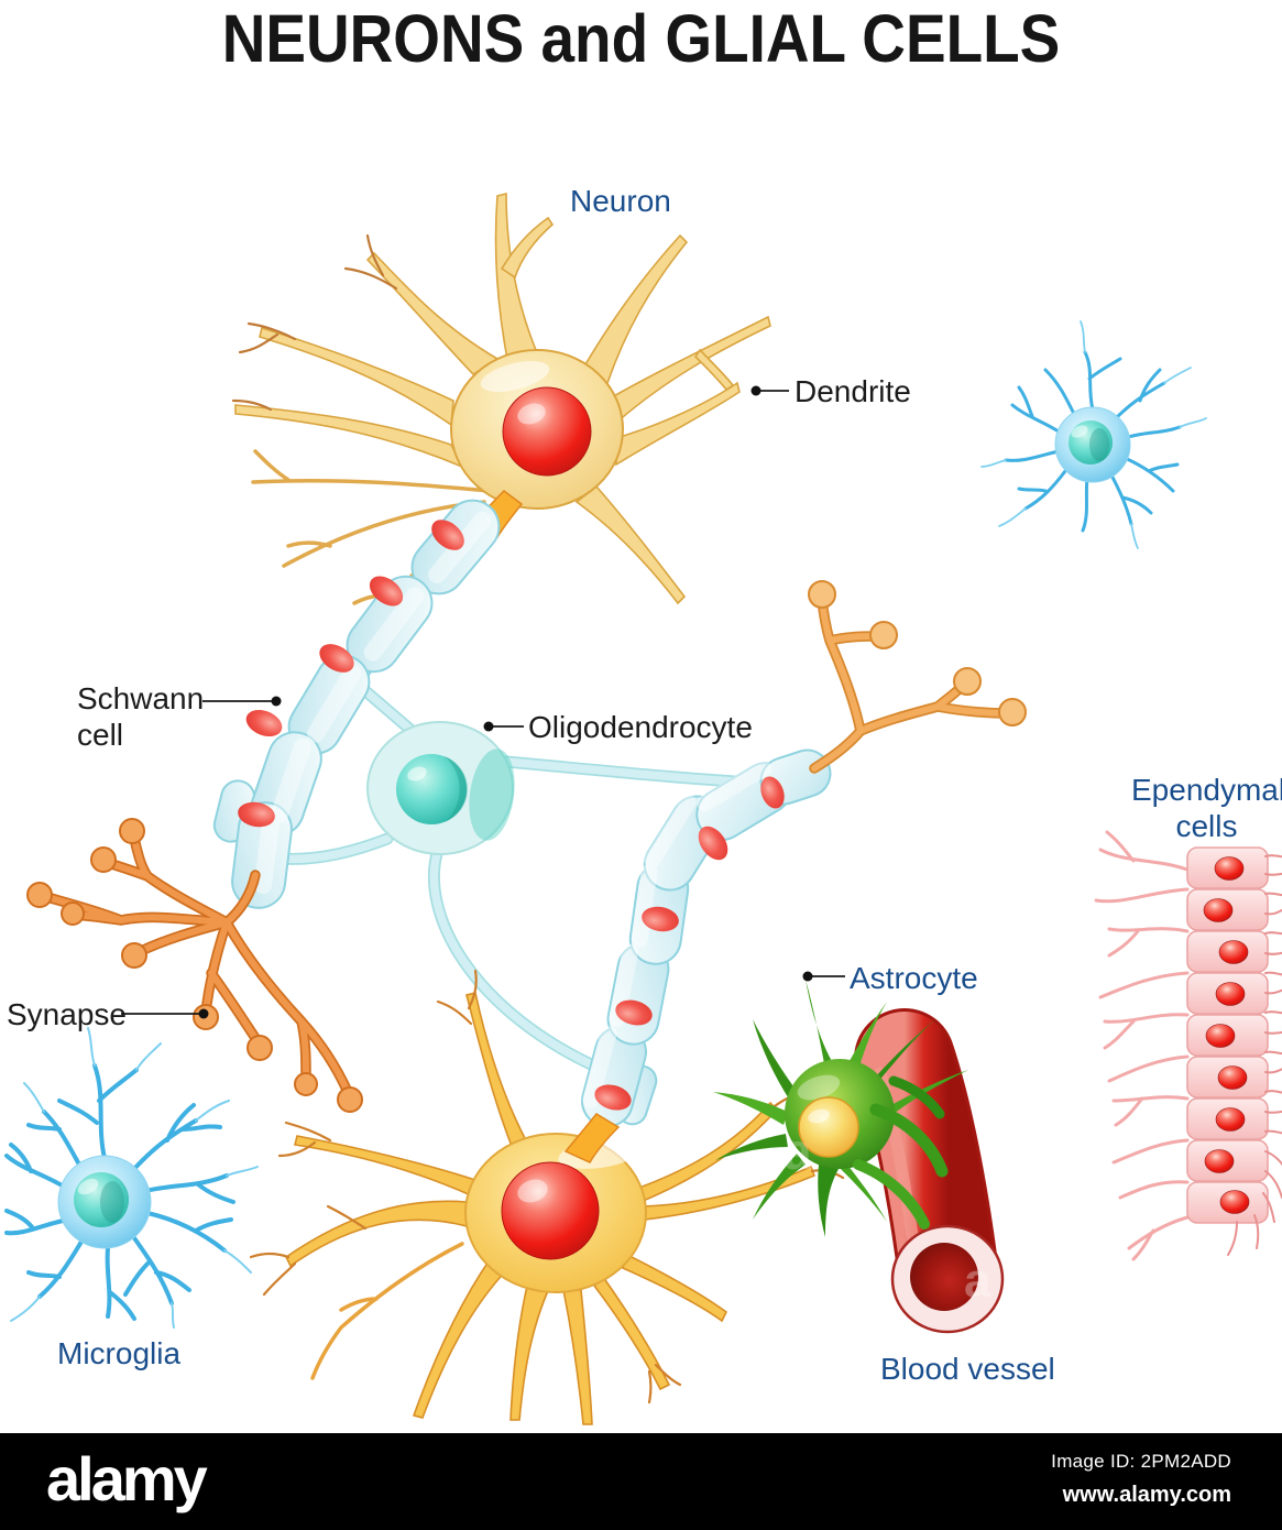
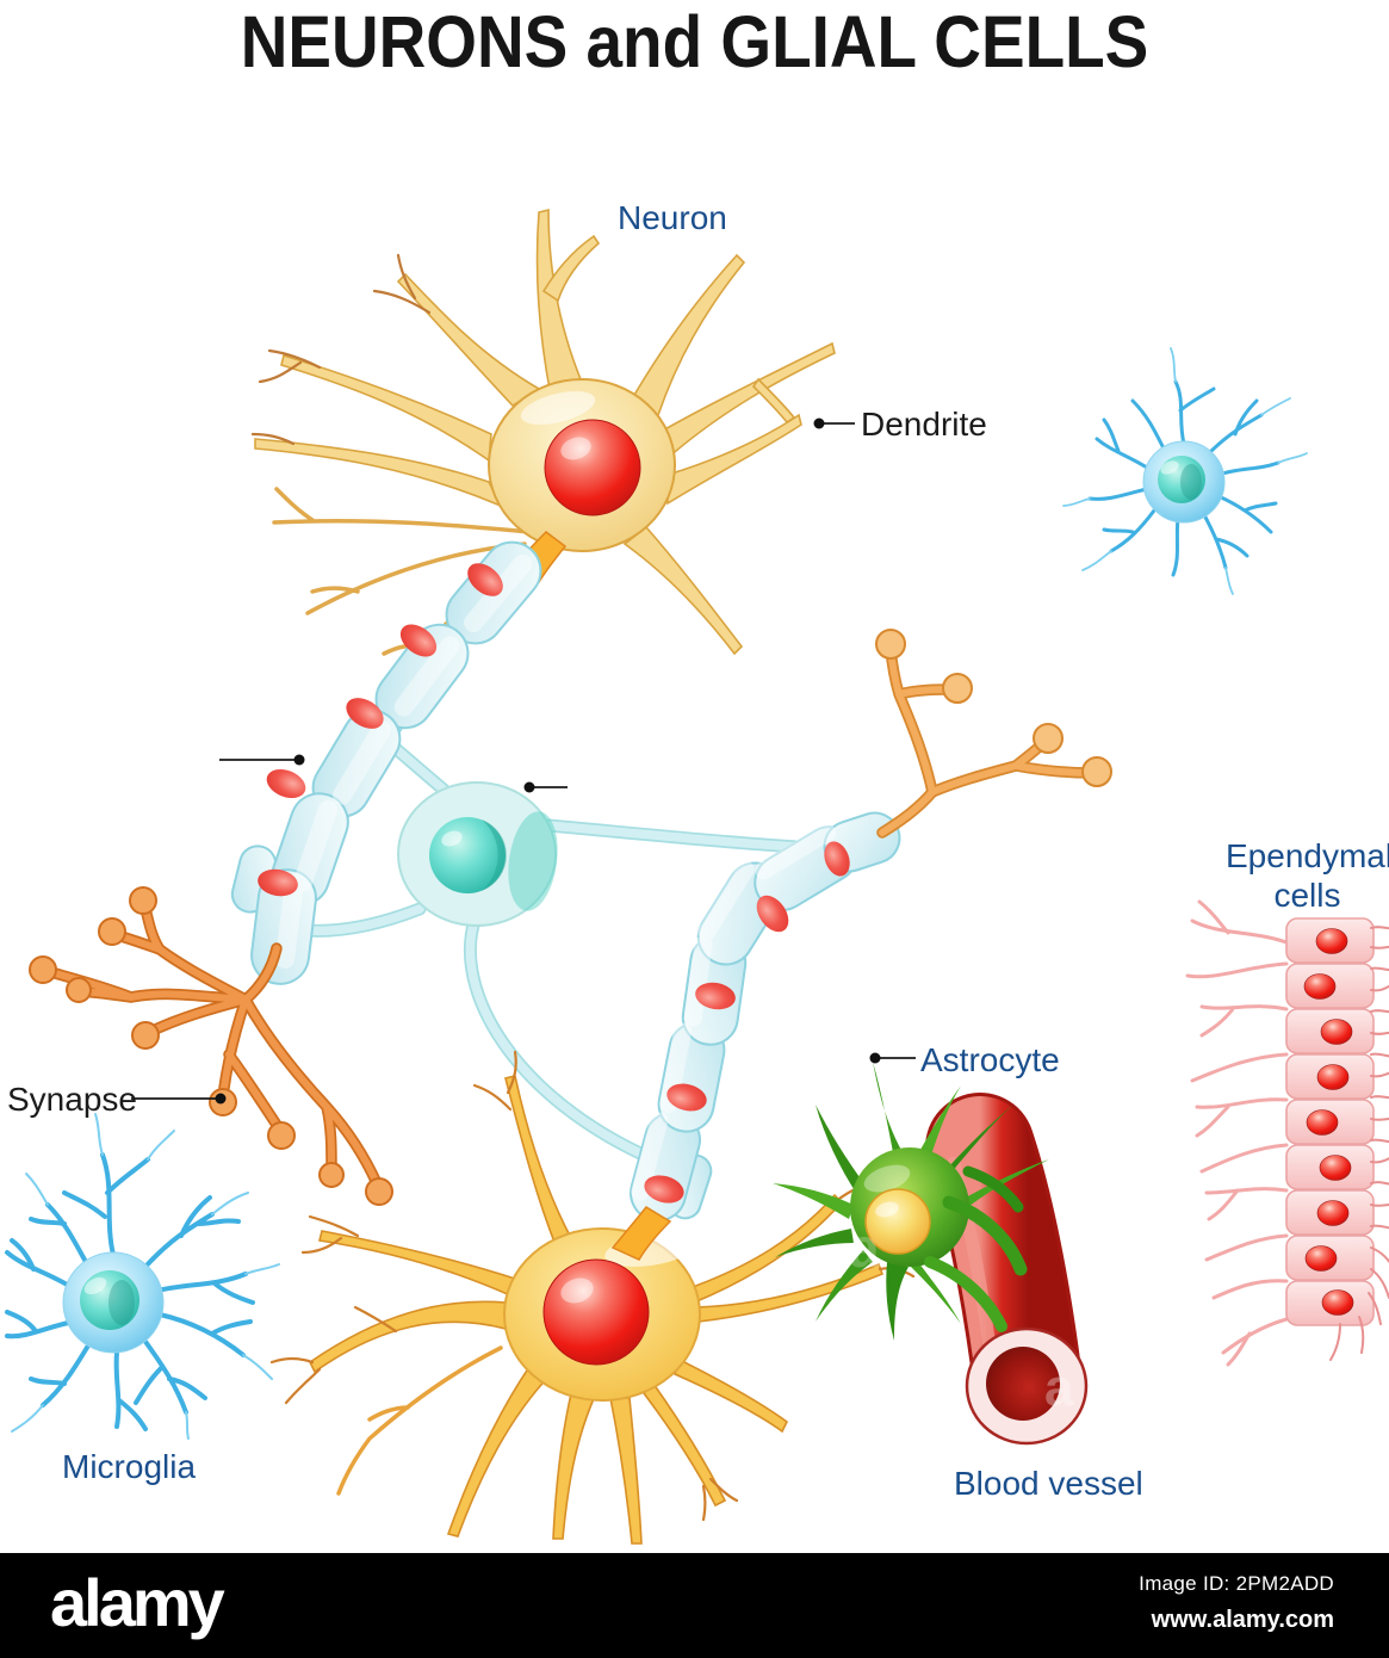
  a
  a
  NEURONS and GLIAL CELLS
  Neuron
  Dendrite
- Schwann
- cell
- Oligodendrocyte
  Synapse
  Astrocyte
  Ependyma
  cells
  Microglia
  Blood vessel
  alamy
  Image ID: 2PM2ADD
  www.alamy.com
